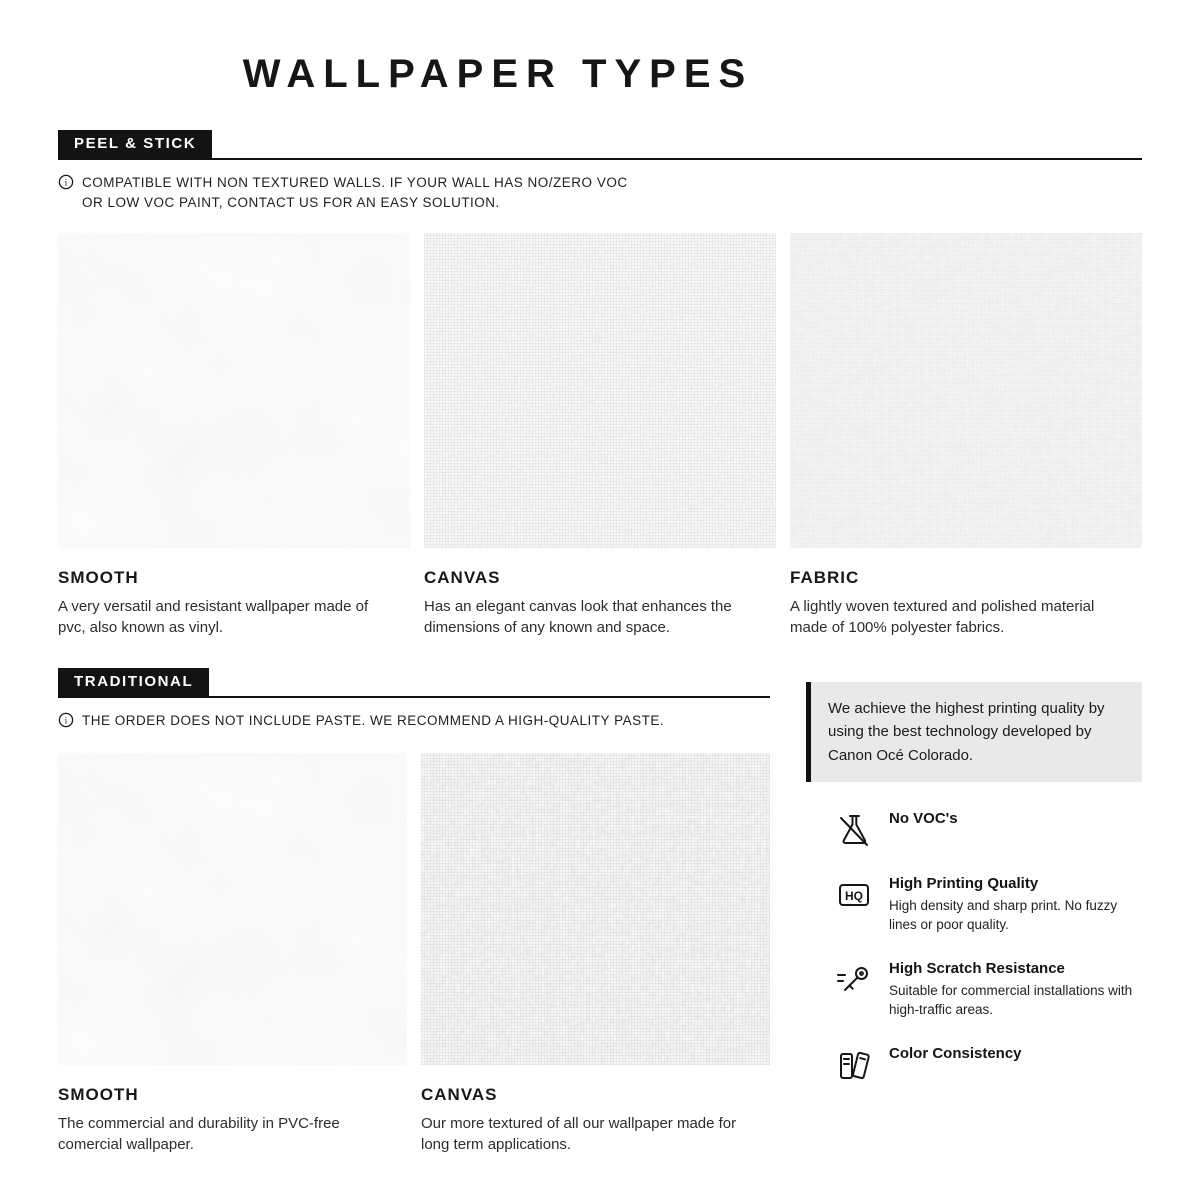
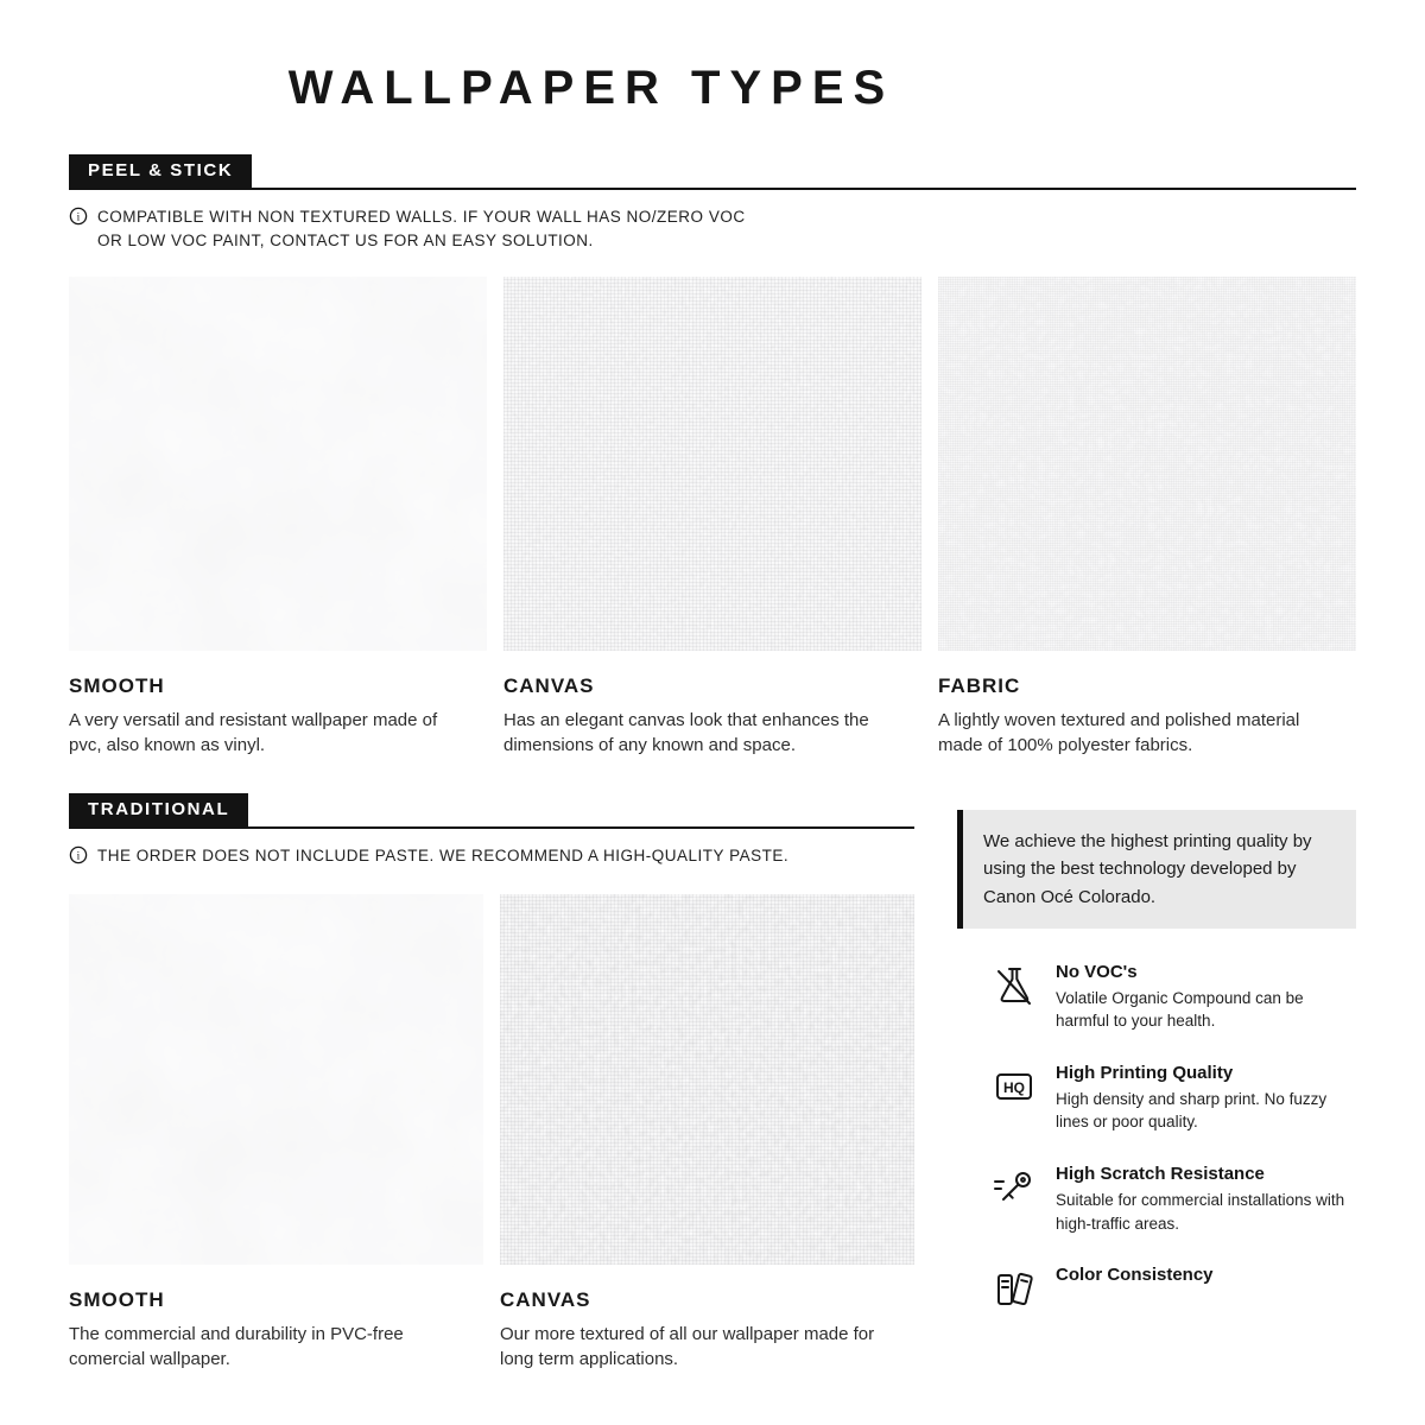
  WALLPAPER TYPES
  PEEL & STICK
  i
  COMPATIBLE WITH NON TEXTURED WALLS. IF YOUR WALL HAS NO/ZERO VOC OR LOW VOC PAINT, CONTACT US FOR AN EASY SOLUTION.
  SMOOTH
  A very versatil and resistant wallpaper made of pvc, also known as vinyl.
  CANVAS
  Has an elegant canvas look that enhances the dimensions of any known and space.
  FABRIC
  A lightly woven textured and polished material made of 100% polyester fabrics.
  TRADITIONAL
  i
  THE ORDER DOES NOT INCLUDE PASTE. WE RECOMMEND A HIGH-QUALITY PASTE.
  SMOOTH
  The commercial and durability in PVC-free comercial wallpaper.
  CANVAS
  Our more textured of all our wallpaper made for long term applications.
  We achieve the highest printing quality by using the best technology developed by Canon Océ Colorado.
  No VOC's
+ Volatile Organic Compound can be harmful to your health.
  HQ
  High Printing Quality
  High density and sharp print. No fuzzy lines or poor quality.
  High Scratch Resistance
  Suitable for commercial installations with high-traffic areas.
  Color Consistency
